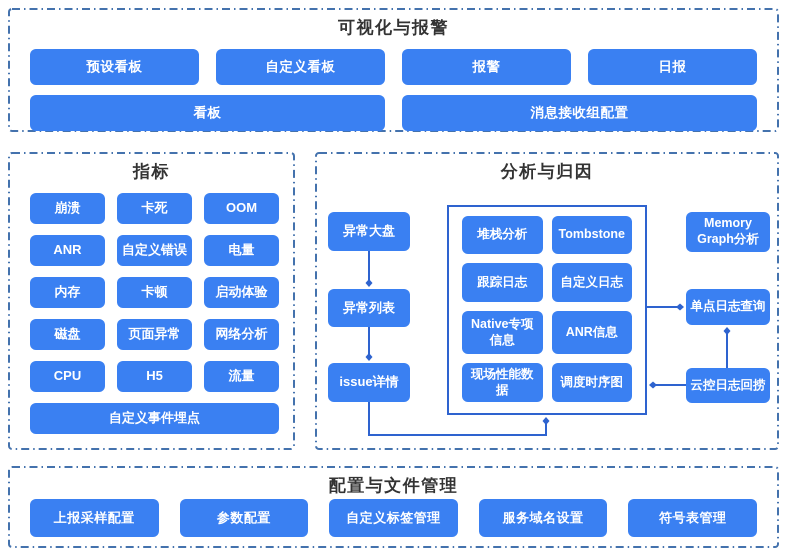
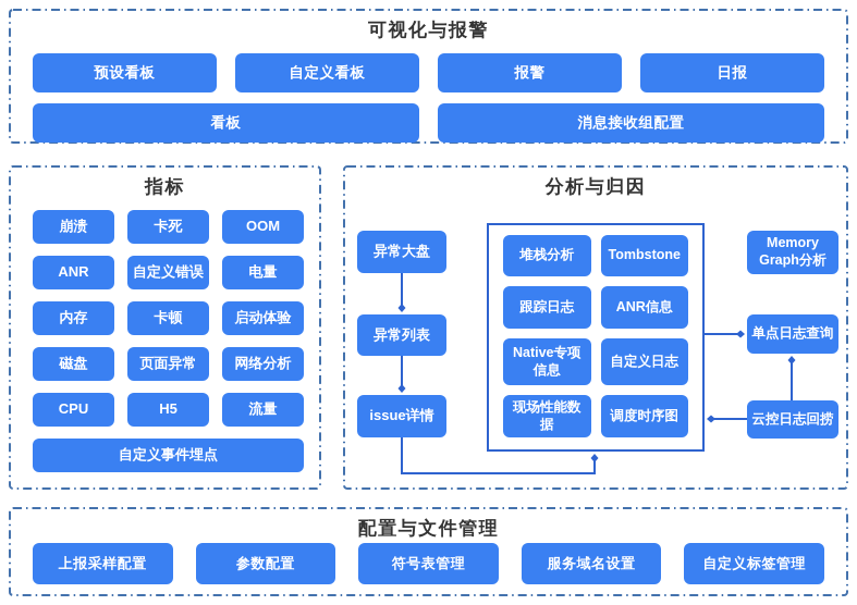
  可视化与报警
  预设看板
  自定义看板
  报警
  日报
  看板
  消息接收组配置
  指标
  崩溃
  卡死
  OOM
  ANR
  自定义错误
  电量
  内存
  卡顿
  启动体验
  磁盘
  页面异常
  网络分析
  CPU
  H5
  流量
  自定义事件埋点
  分析与归因
  异常大盘
  异常列表
  issue详情
  堆栈分析
  Tombstone
  跟踪日志
- 自定义日志
+ ANR信息
  Native专项信息
- ANR信息
+ 自定义日志
  现场性能数据
  调度时序图
  Memory Graph分析
  单点日志查询
  云控日志回捞
  配置与文件管理
  上报采样配置
  参数配置
- 自定义标签管理
+ 符号表管理
  服务域名设置
- 符号表管理
+ 自定义标签管理
